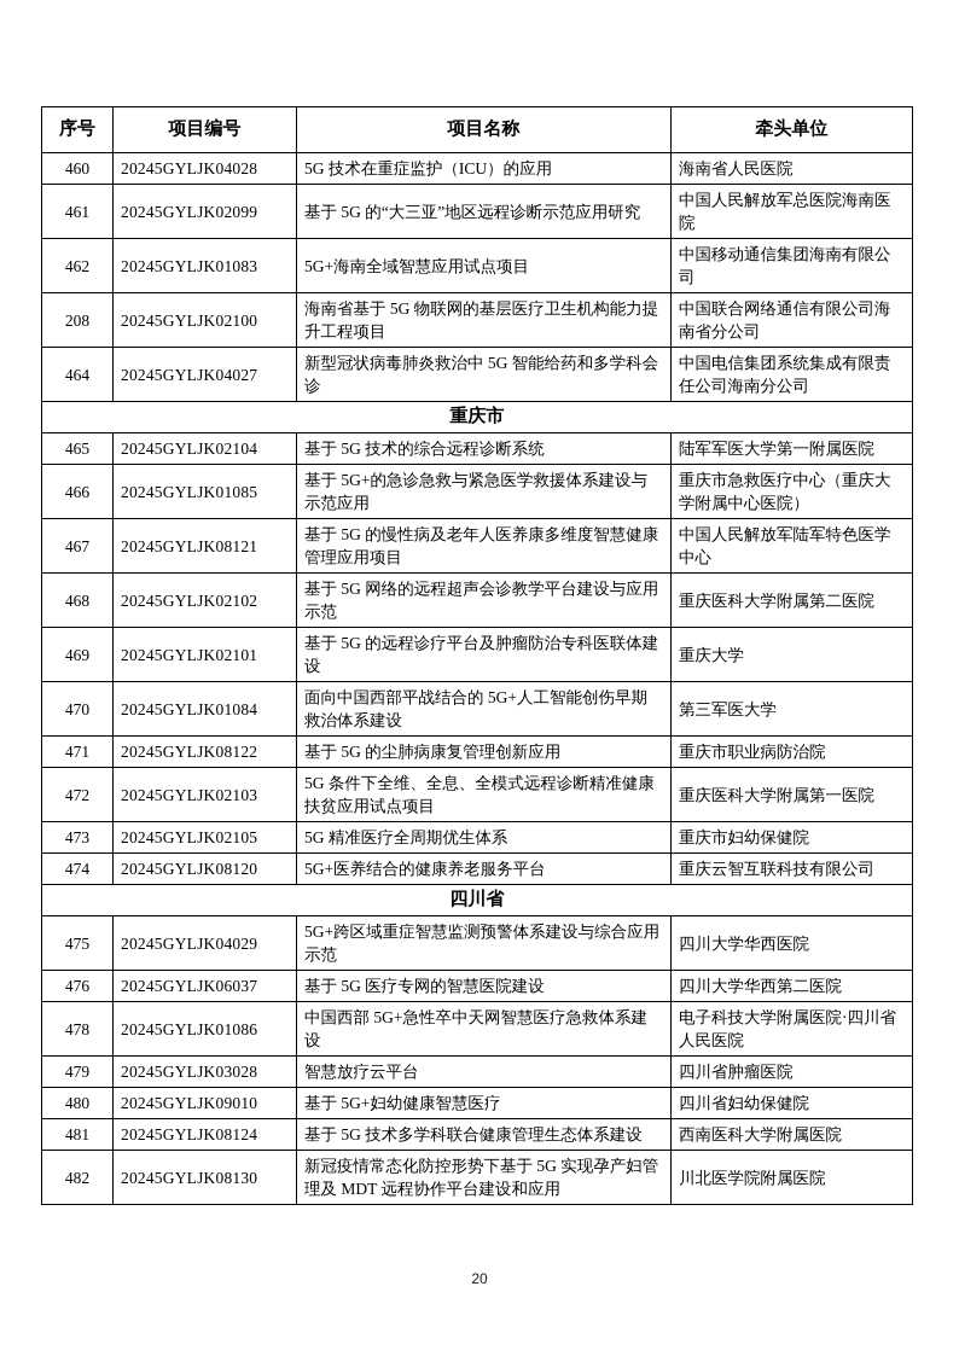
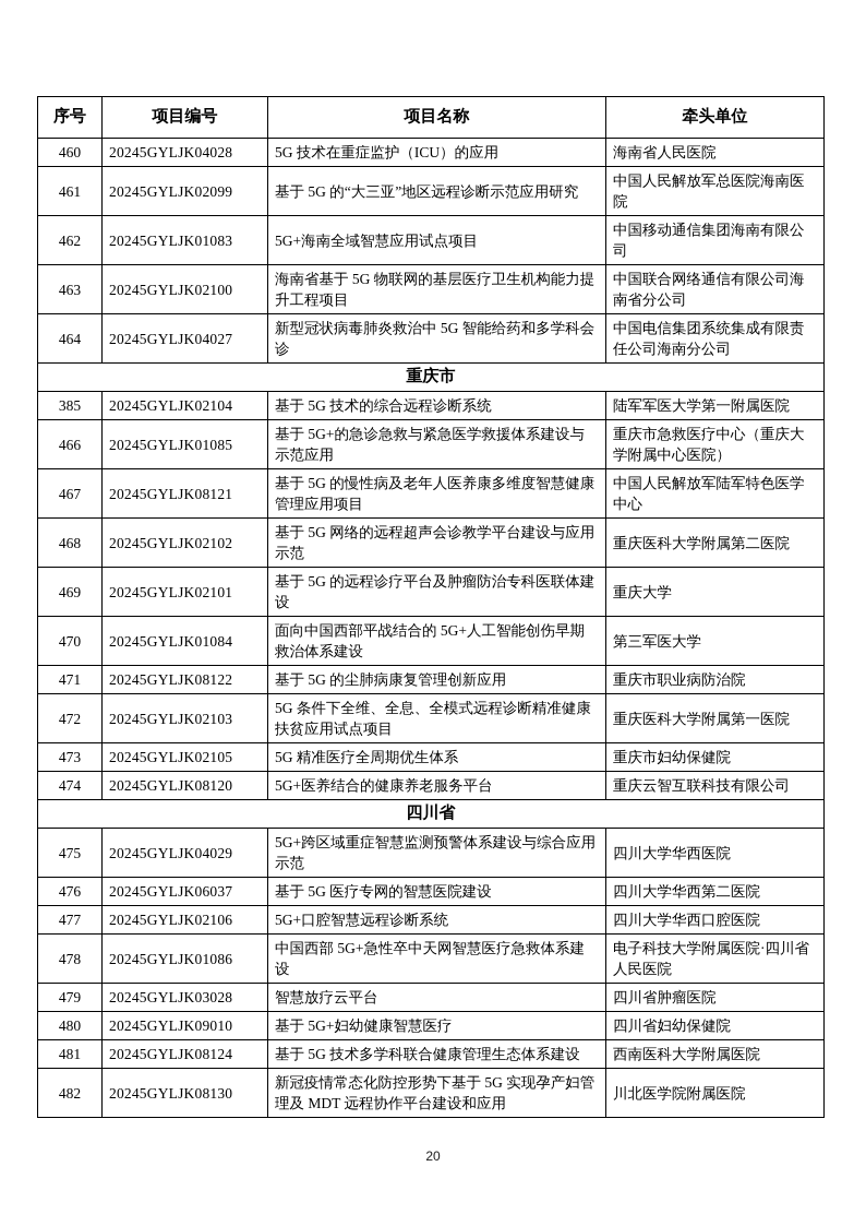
  序号	项目编号	项目名称	牵头单位
  460	20245GYLJK04028	5G 技术在重症监护（ICU）的应用	海南省人民医院
  461	20245GYLJK02099	基于 5G 的“大三亚”地区远程诊断示范应用研究	中国人民解放军总医院海南医院
  462	20245GYLJK01083	5G+海南全域智慧应用试点项目	中国移动通信集团海南有限公司
- 208	20245GYLJK02100	海南省基于 5G 物联网的基层医疗卫生机构能力提升工程项目	中国联合网络通信有限公司海南省分公司
+ 463	20245GYLJK02100	海南省基于 5G 物联网的基层医疗卫生机构能力提升工程项目	中国联合网络通信有限公司海南省分公司
  464	20245GYLJK04027	新型冠状病毒肺炎救治中 5G 智能给药和多学科会诊	中国电信集团系统集成有限责任公司海南分公司
  重庆市
- 465	20245GYLJK02104	基于 5G 技术的综合远程诊断系统	陆军军医大学第一附属医院
+ 385	20245GYLJK02104	基于 5G 技术的综合远程诊断系统	陆军军医大学第一附属医院
  466	20245GYLJK01085	基于 5G+的急诊急救与紧急医学救援体系建设与示范应用	重庆市急救医疗中心（重庆大学附属中心医院）
  467	20245GYLJK08121	基于 5G 的慢性病及老年人医养康多维度智慧健康管理应用项目	中国人民解放军陆军特色医学中心
  468	20245GYLJK02102	基于 5G 网络的远程超声会诊教学平台建设与应用示范	重庆医科大学附属第二医院
  469	20245GYLJK02101	基于 5G 的远程诊疗平台及肿瘤防治专科医联体建设	重庆大学
  470	20245GYLJK01084	面向中国西部平战结合的 5G+人工智能创伤早期救治体系建设	第三军医大学
  471	20245GYLJK08122	基于 5G 的尘肺病康复管理创新应用	重庆市职业病防治院
  472	20245GYLJK02103	5G 条件下全维、全息、全模式远程诊断精准健康扶贫应用试点项目	重庆医科大学附属第一医院
  473	20245GYLJK02105	5G 精准医疗全周期优生体系	重庆市妇幼保健院
  474	20245GYLJK08120	5G+医养结合的健康养老服务平台	重庆云智互联科技有限公司
  四川省
  475	20245GYLJK04029	5G+跨区域重症智慧监测预警体系建设与综合应用示范	四川大学华西医院
  476	20245GYLJK06037	基于 5G 医疗专网的智慧医院建设	四川大学华西第二医院
+ 477	20245GYLJK02106	5G+口腔智慧远程诊断系统	四川大学华西口腔医院
  478	20245GYLJK01086	中国西部 5G+急性卒中天网智慧医疗急救体系建设	电子科技大学附属医院·四川省人民医院
  479	20245GYLJK03028	智慧放疗云平台	四川省肿瘤医院
  480	20245GYLJK09010	基于 5G+妇幼健康智慧医疗	四川省妇幼保健院
  481	20245GYLJK08124	基于 5G 技术多学科联合健康管理生态体系建设	西南医科大学附属医院
  482	20245GYLJK08130	新冠疫情常态化防控形势下基于 5G 实现孕产妇管理及 MDT 远程协作平台建设和应用	川北医学院附属医院
  20
